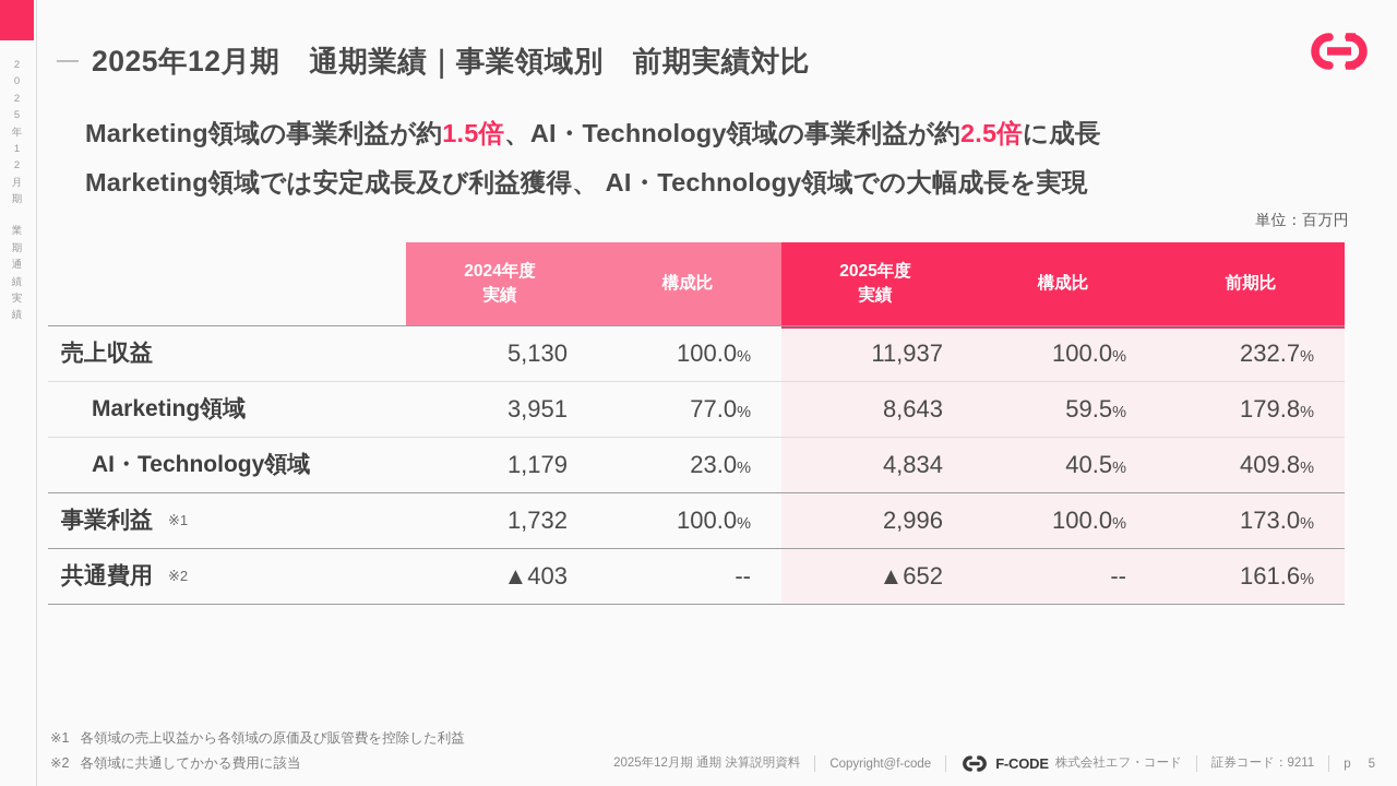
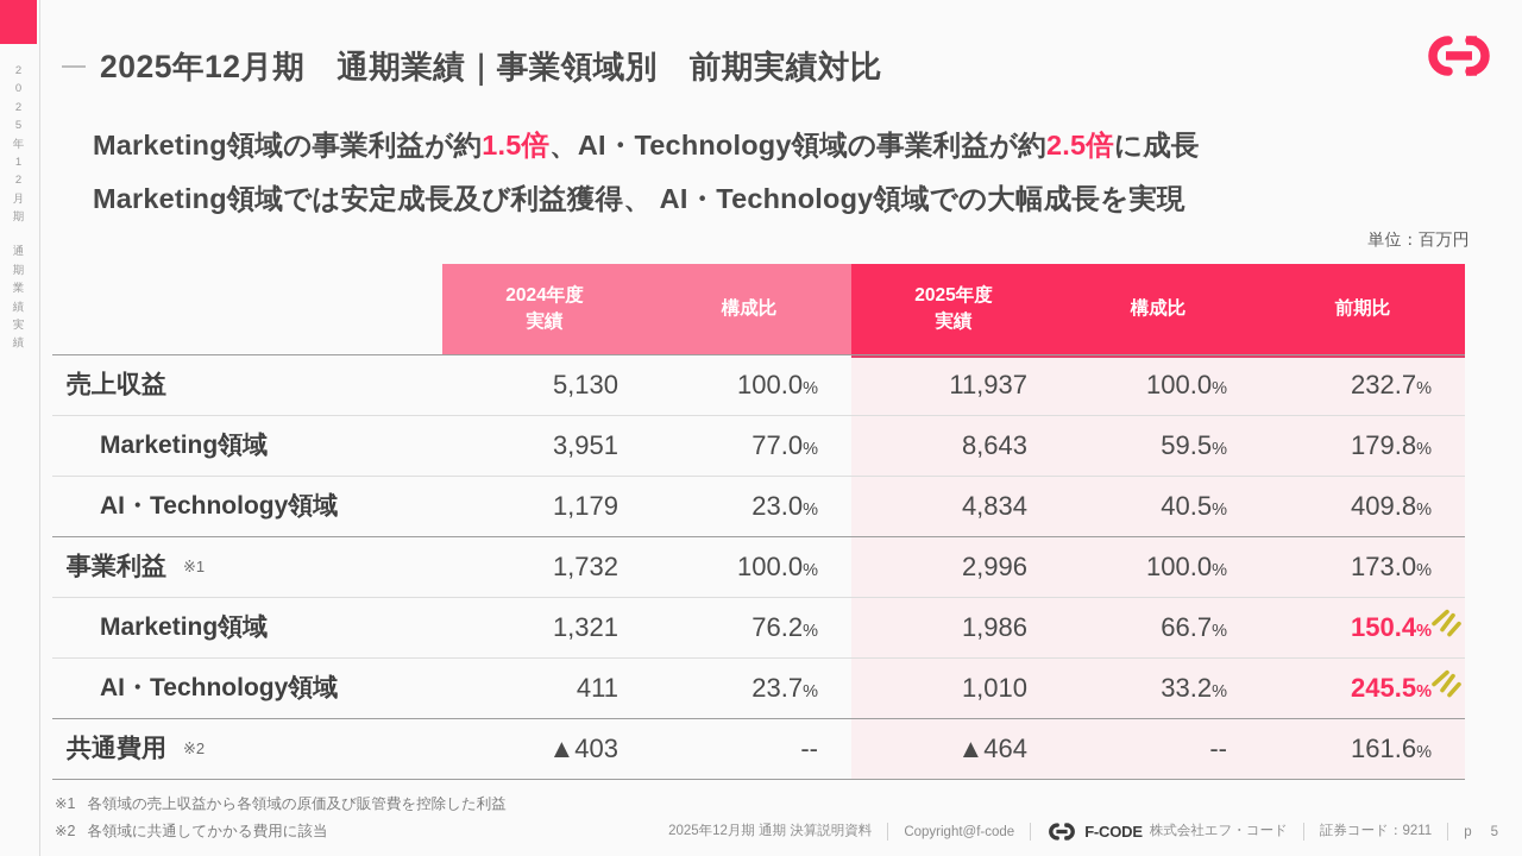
  2
  0
  2
  5
  年
  1
  2
  月
  期
- 業
+ 通
  期
- 通
+ 業
  績
  実
  績
  2025年12月期 通期業績｜事業領域別 前期実績対比
  Marketing領域の事業利益が約1.5倍、AI・Technology領域の事業利益が約2.5倍に成長
  Marketing領域では安定成長及び利益獲得、 AI・Technology領域での大幅成長を実現
  単位：百万円
  	2024年度 実績	構成比	2025年度 実績	構成比	前期比
  売上収益	5,130	100.0%	11,937	100.0%	232.7%
  Marketing領域	3,951	77.0%	8,643	59.5%	179.8%
  AI・Technology領域	1,179	23.0%	4,834	40.5%	409.8%
  事業利益 ※1	1,732	100.0%	2,996	100.0%	173.0%
+ Marketing領域	1,321	76.2%	1,986	66.7%	150.4%
+ AI・Technology領域	411	23.7%	1,010	33.2%	245.5%
- 共通費用 ※2	▲403	--	▲652	--	161.6%
+ 共通費用 ※2	▲403	--	▲464	--	161.6%
  ※1 各領域の売上収益から各領域の原価及び販管費を控除した利益
  ※2 各領域に共通してかかる費用に該当
  2025年12月期 通期 決算説明資料
  Copyright@f-code
  F-CODE
  株式会社エフ・コード
  証券コード：9211
  p
  5
